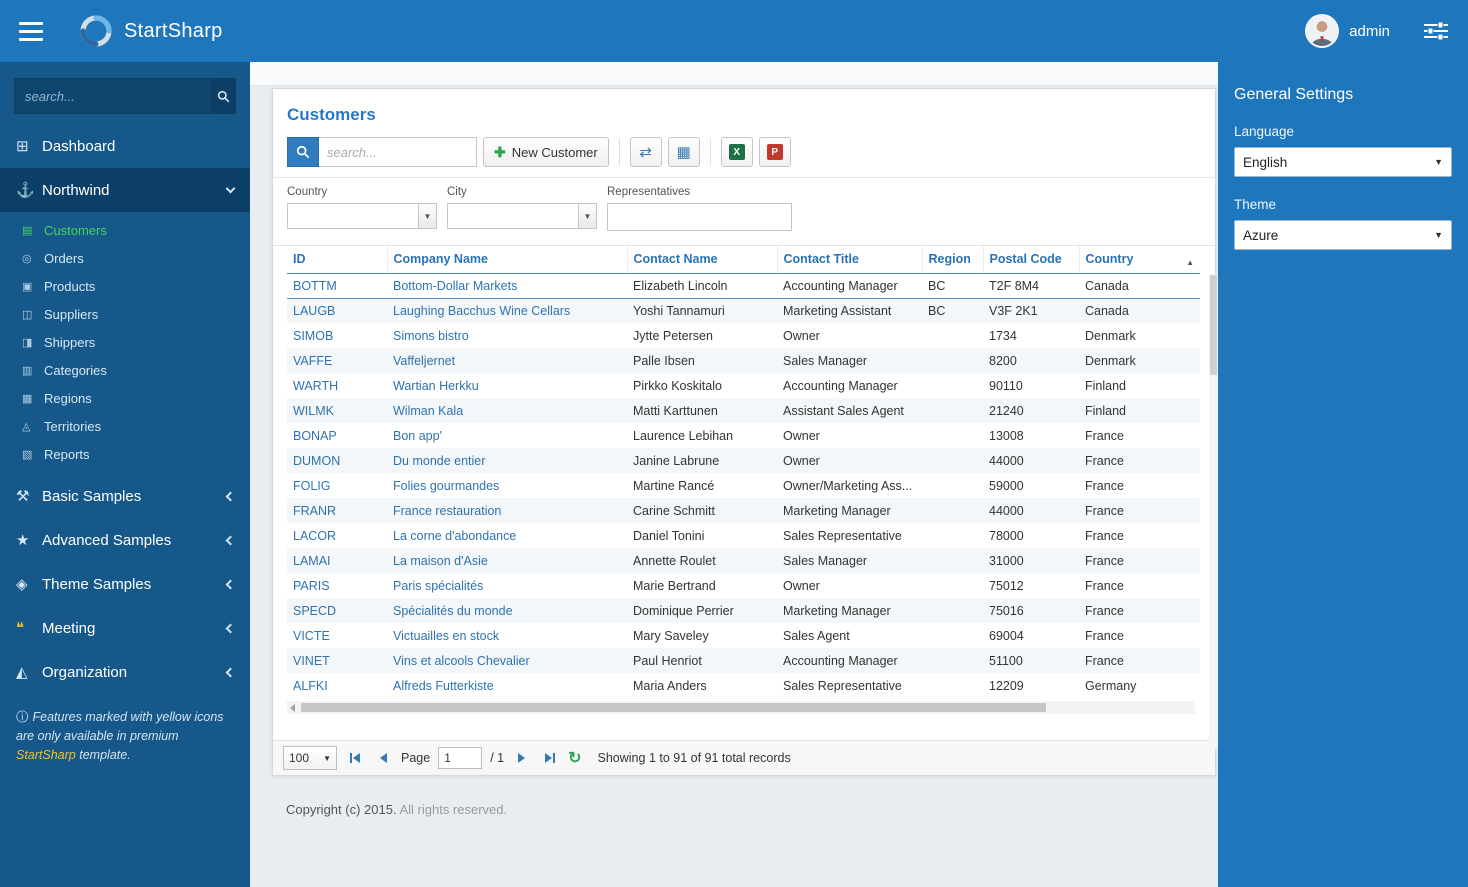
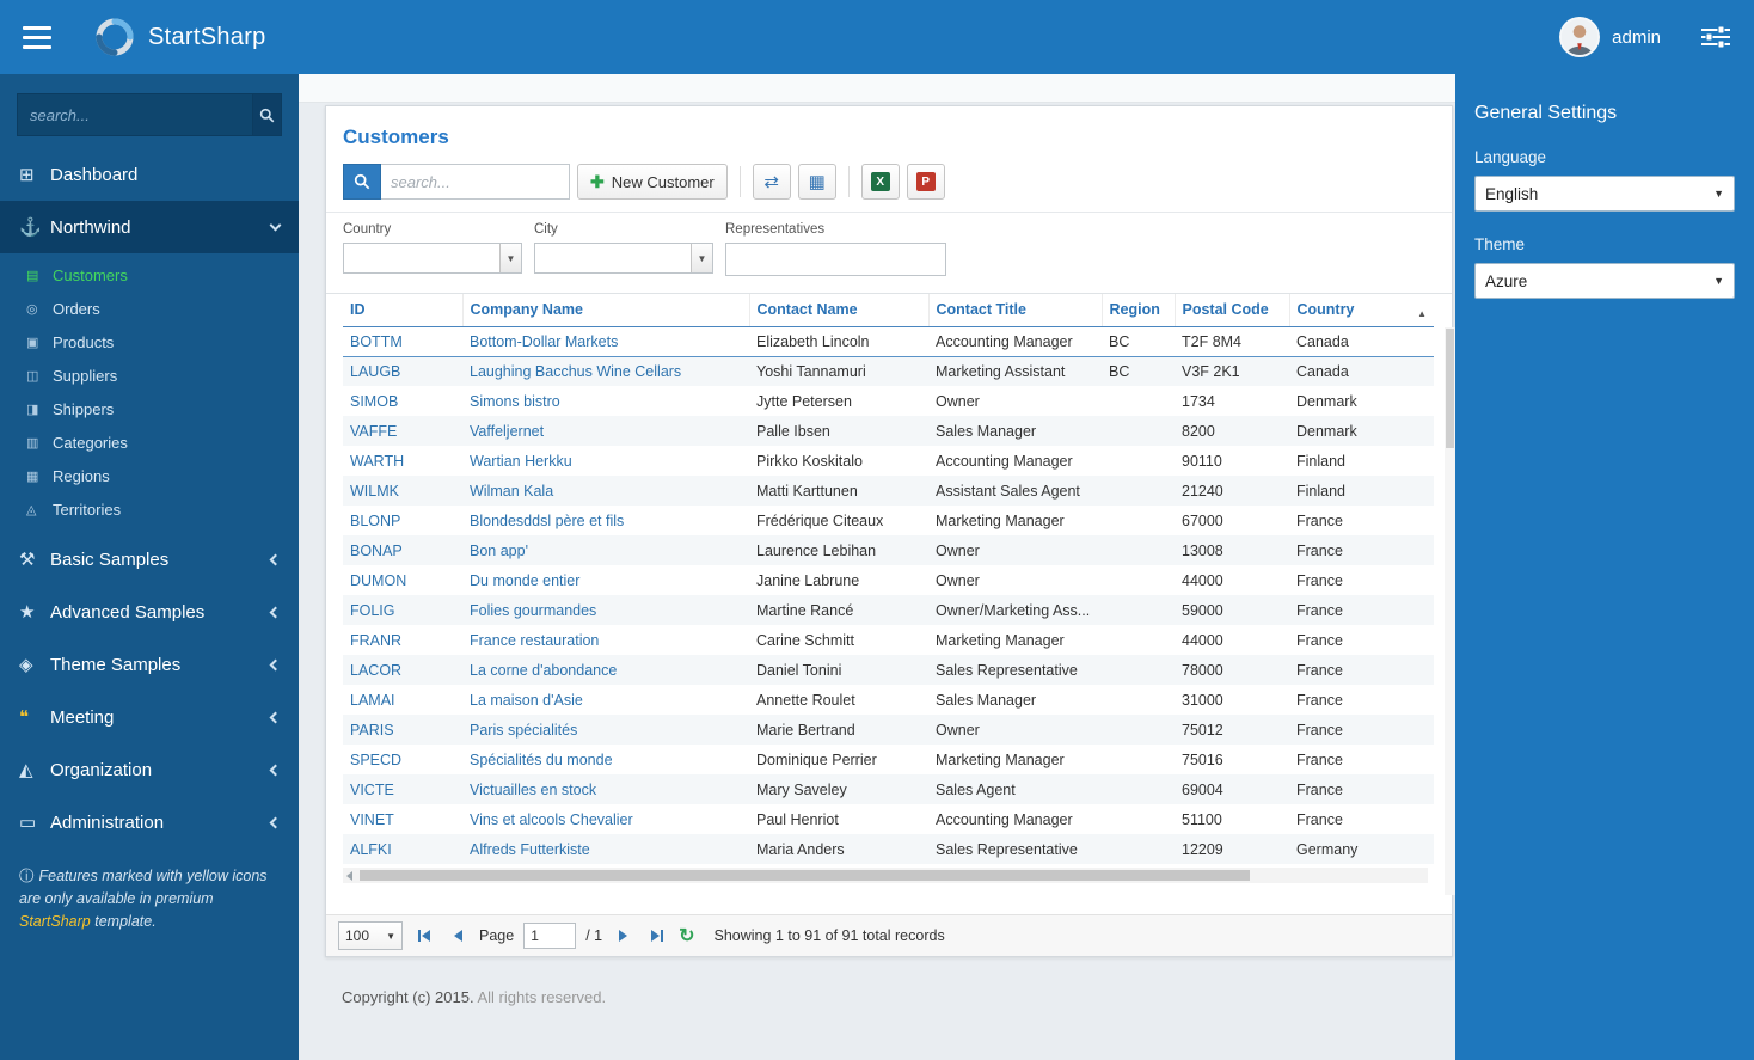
  StartSharp
  admin
  search...
  ⊞
  Dashboard
  ⚓
  Northwind
  ▤
  Customers
  ◎
  Orders
  ▣
  Products
  ◫
  Suppliers
  ◨
  Shippers
  ▥
  Categories
  ▦
  Regions
  ◬
  Territories
- ▧
- Reports
  ⚒
  Basic Samples
  ★
  Advanced Samples
  ◈
  Theme Samples
  ❝
  Meeting
  ◭
  Organization
+ ▭
+ Administration
  ⓘ Features marked with yellow icons are only available in premium StartSharp template.
  Customers
  search...
  ✚
  New Customer
  ⇄
  ▦
  X
  P
  Country
  ▼
  City
  ▼
  Representatives
  ID	Company Name	Contact Name	Contact Title	Region	Postal Code	Country ▲
  BOTTM	Bottom-Dollar Markets	Elizabeth Lincoln	Accounting Manager	BC	T2F 8M4	Canada
  LAUGB	Laughing Bacchus Wine Cellars	Yoshi Tannamuri	Marketing Assistant	BC	V3F 2K1	Canada
  SIMOB	Simons bistro	Jytte Petersen	Owner		1734	Denmark
  VAFFE	Vaffeljernet	Palle Ibsen	Sales Manager		8200	Denmark
  WARTH	Wartian Herkku	Pirkko Koskitalo	Accounting Manager		90110	Finland
  WILMK	Wilman Kala	Matti Karttunen	Assistant Sales Agent		21240	Finland
+ BLONP	Blondesddsl père et fils	Frédérique Citeaux	Marketing Manager		67000	France
  BONAP	Bon app'	Laurence Lebihan	Owner		13008	France
  DUMON	Du monde entier	Janine Labrune	Owner		44000	France
  FOLIG	Folies gourmandes	Martine Rancé	Owner/Marketing Ass...		59000	France
  FRANR	France restauration	Carine Schmitt	Marketing Manager		44000	France
  LACOR	La corne d'abondance	Daniel Tonini	Sales Representative		78000	France
  LAMAI	La maison d'Asie	Annette Roulet	Sales Manager		31000	France
  PARIS	Paris spécialités	Marie Bertrand	Owner		75012	France
  SPECD	Spécialités du monde	Dominique Perrier	Marketing Manager		75016	France
  VICTE	Victuailles en stock	Mary Saveley	Sales Agent		69004	France
  VINET	Vins et alcools Chevalier	Paul Henriot	Accounting Manager		51100	France
  ALFKI	Alfreds Futterkiste	Maria Anders	Sales Representative		12209	Germany
  100
  ▼
  Page
  1
  / 1
  ↻
  Showing 1 to 91 of 91 total records
  Copyright (c) 2015. All rights reserved.
  General Settings
  Language
  English
  ▼
  Theme
  Azure
  ▼
